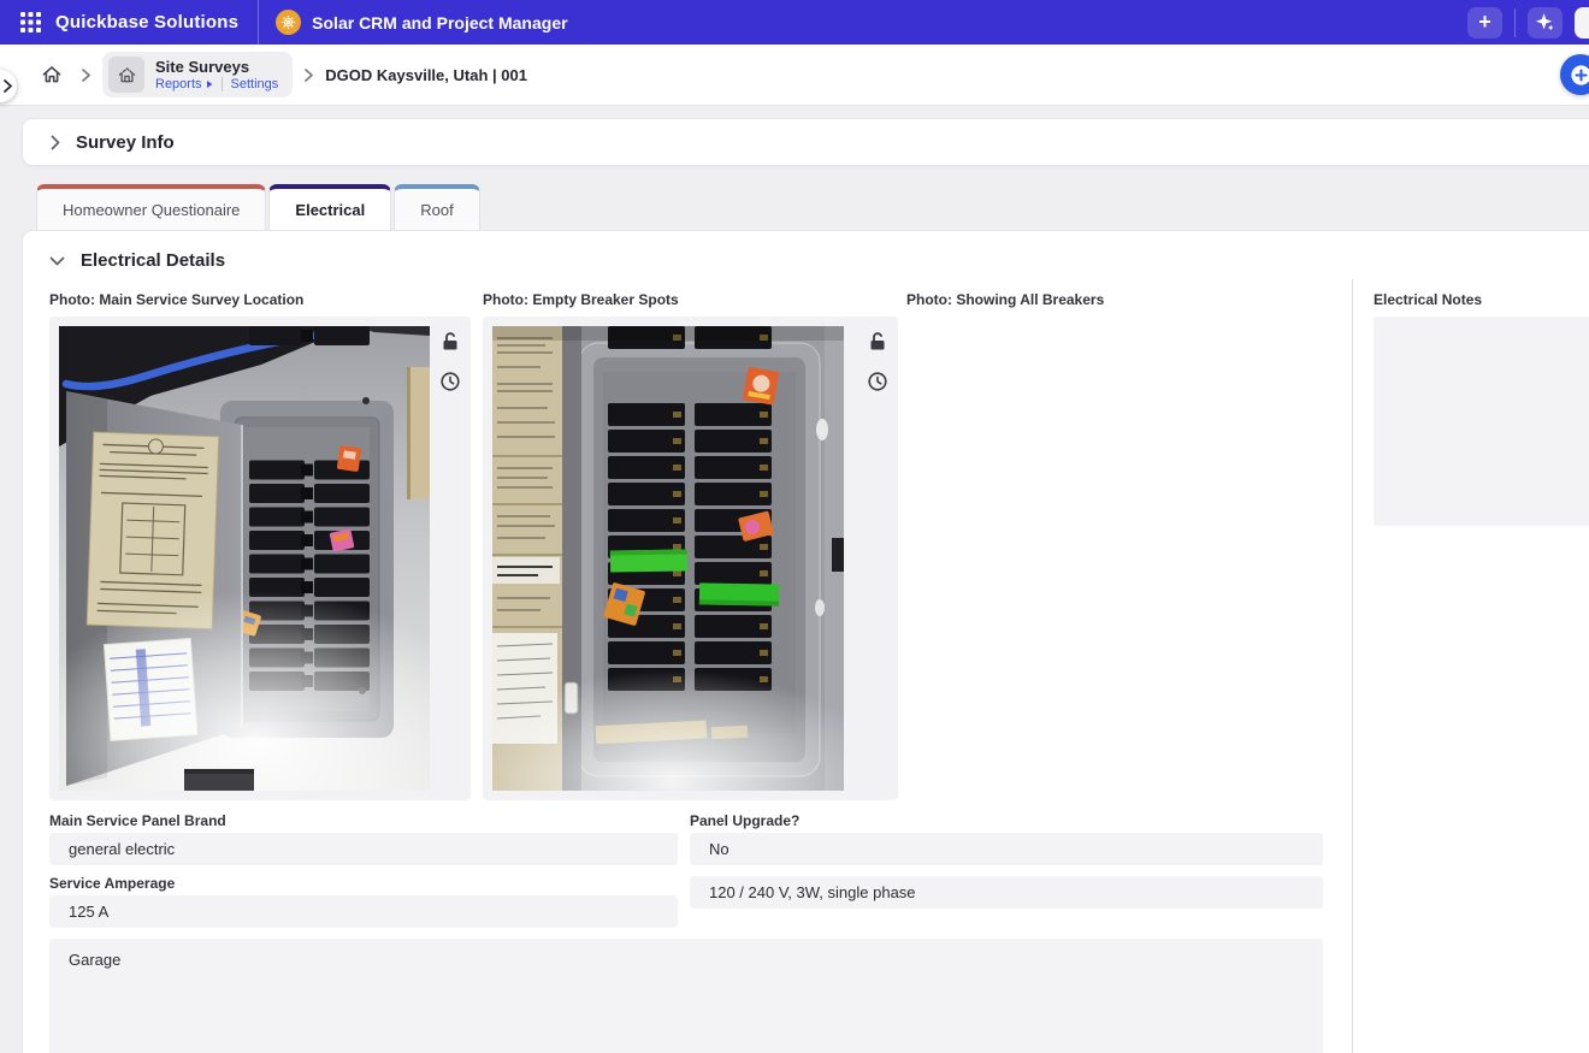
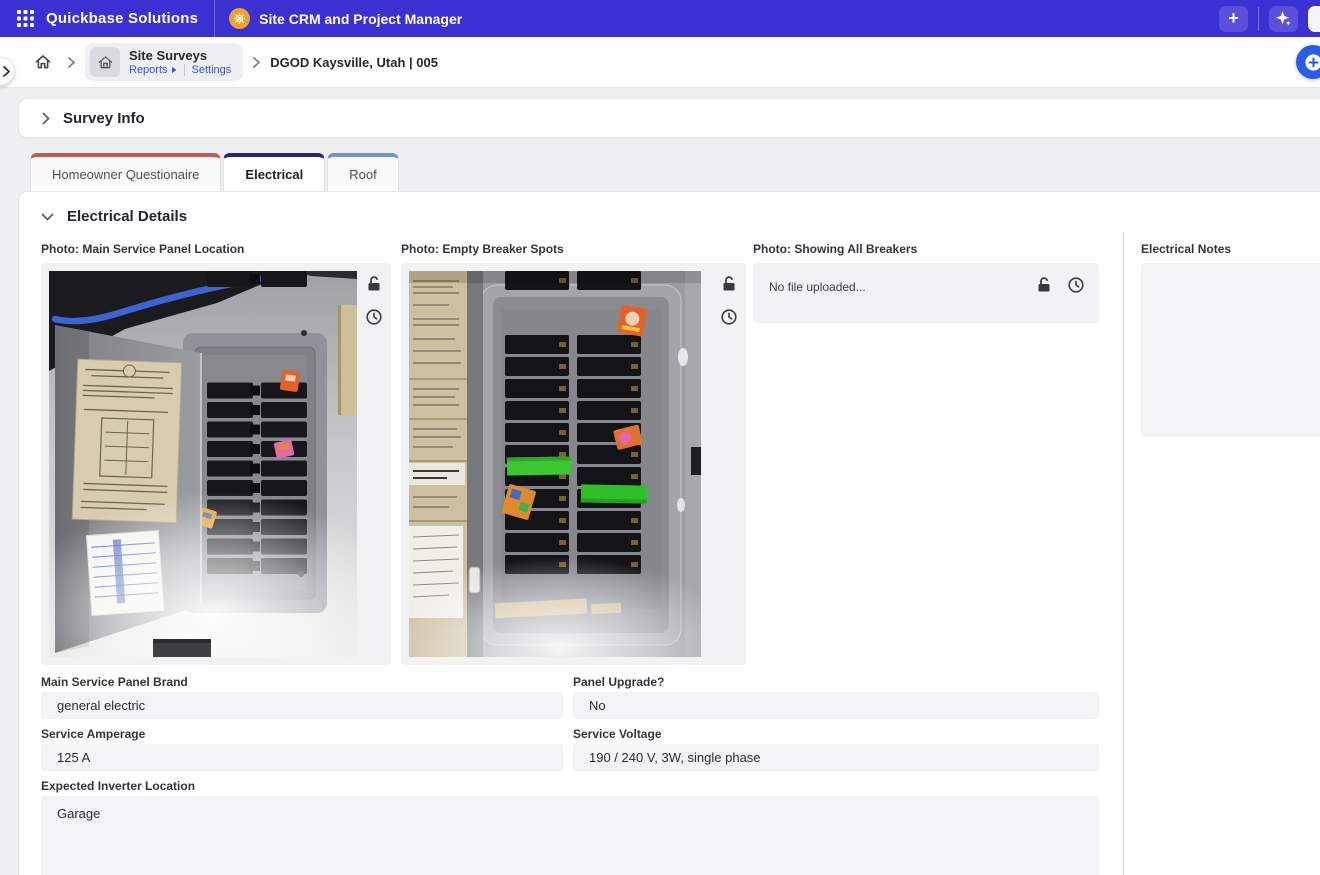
  Quickbase Solutions
- Solar CRM and Project Manager
+ Site CRM and Project Manager
  +
  Site Surveys
  Reports
  Settings
- DGOD Kaysville, Utah | 001
+ DGOD Kaysville, Utah | 005
  Survey Info
  Homeowner Questionaire
  Electrical
  Roof
  Electrical Details
- Photo: Main Service Survey Location
+ Photo: Main Service Panel Location
  Photo: Empty Breaker Spots
  Photo: Showing All Breakers
+ No file uploaded...
  Electrical Notes
  Main Service Panel Brand
  general electric
  Panel Upgrade?
  No
  Service Amperage
  125 A
+ Service Voltage
- 120 / 240 V, 3W, single phase
+ 190 / 240 V, 3W, single phase
+ Expected Inverter Location
  Garage
